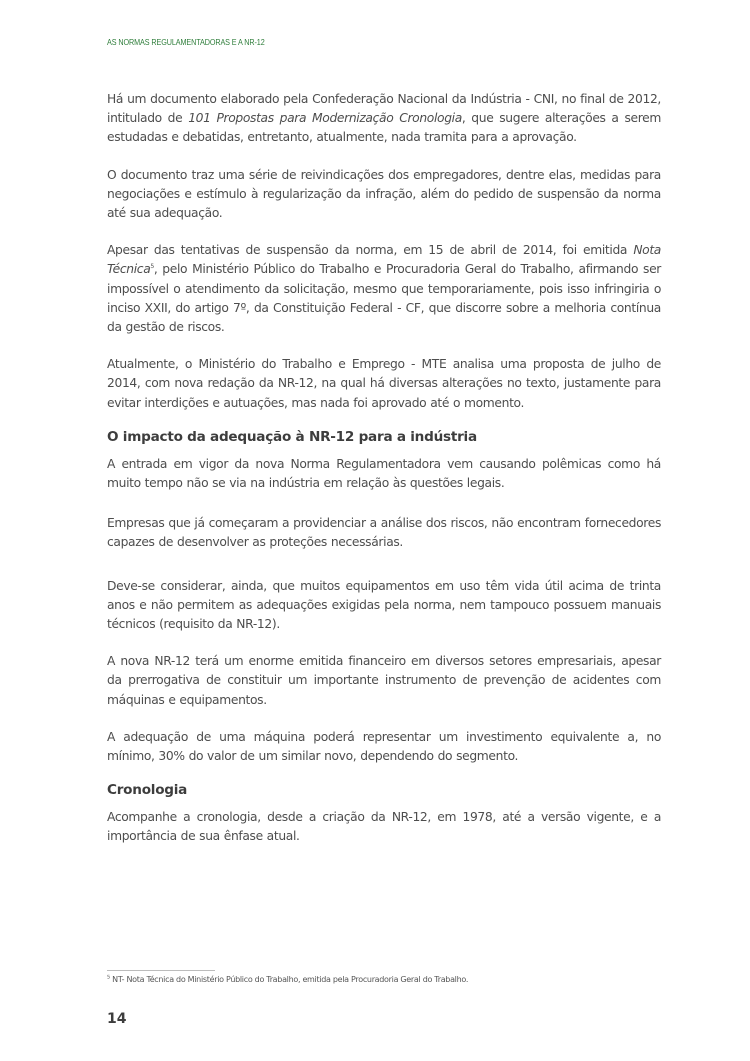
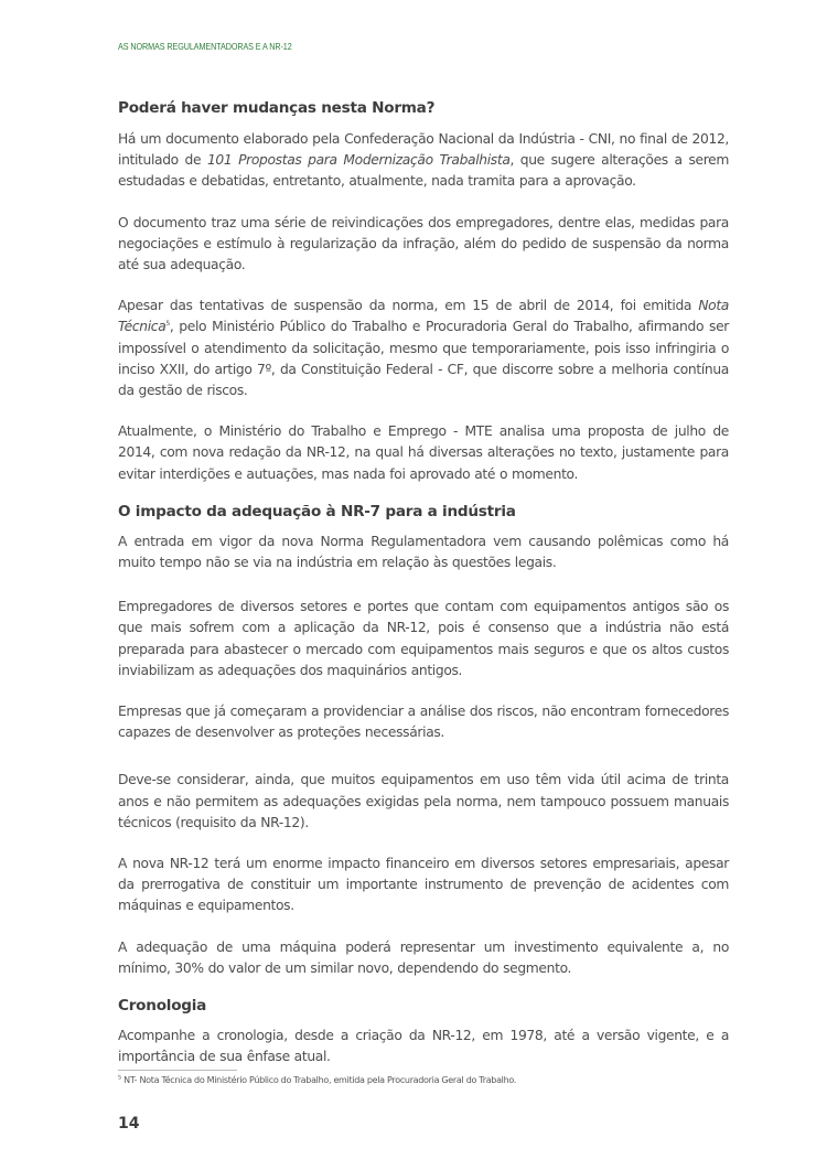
  AS NORMAS REGULAMENTADORAS E A NR-12
+ Poderá haver mudanças nesta Norma?
- Há um documento elaborado pela Confederação Nacional da Indústria - CNI, no final de 2012, intitulado de 101 Propostas para Modernização Cronologia, que sugere alterações a serem estudadas e debatidas, entretanto, atualmente, nada tramita para a aprovação.
+ Há um documento elaborado pela Confederação Nacional da Indústria - CNI, no final de 2012, intitulado de 101 Propostas para Modernização Trabalhista, que sugere alterações a serem estudadas e debatidas, entretanto, atualmente, nada tramita para a aprovação.
  O documento traz uma série de reivindicações dos empregadores, dentre elas, medidas para negociações e estímulo à regularização da infração, além do pedido de suspensão da norma até sua adequação.
  Apesar das tentativas de suspensão da norma, em 15 de abril de 2014, foi emitida Nota Técnica , pelo Ministério Público do Trabalho e Procuradoria Geral do Trabalho, afirmando ser impossível o atendimento da solicitação, mesmo que temporariamente, pois isso infringiria o inciso XXII, do artigo 7º, da Constituição Federal - CF, que discorre sobre a melhoria contínua da gestão de riscos.
  Atualmente, o Ministério do Trabalho e Emprego - MTE analisa uma proposta de julho de 2014, com nova redação da NR-12, na qual há diversas alterações no texto, justamente para evitar interdições e autuações, mas nada foi aprovado até o momento.
- O impacto da adequação à NR-12 para a indústria
+ O impacto da adequação à NR-7 para a indústria
  A entrada em vigor da nova Norma Regulamentadora vem causando polêmicas como há muito tempo não se via na indústria em relação às questões legais.
+ Empregadores de diversos setores e portes que contam com equipamentos antigos são os que mais sofrem com a aplicação da NR-12, pois é consenso que a indústria não está preparada para abastecer o mercado com equipamentos mais seguros e que os altos custos inviabilizam as adequações dos maquinários antigos.
  Empresas que já começaram a providenciar a análise dos riscos, não encontram fornecedores capazes de desenvolver as proteções necessárias.
  Deve-se considerar, ainda, que muitos equipamentos em uso têm vida útil acima de trinta anos e não permitem as adequações exigidas pela norma, nem tampouco possuem manuais técnicos (requisito da NR-12).
- A nova NR-12 terá um enorme emitida financeiro em diversos setores empresariais, apesar da prerrogativa de constituir um importante instrumento de prevenção de acidentes com máquinas e equipamentos.
+ A nova NR-12 terá um enorme impacto financeiro em diversos setores empresariais, apesar da prerrogativa de constituir um importante instrumento de prevenção de acidentes com máquinas e equipamentos.
  A adequação de uma máquina poderá representar um investimento equivalente a, no mínimo, 30% do valor de um similar novo, dependendo do segmento.
  Cronologia
  Acompanhe a cronologia, desde a criação da NR-12, em 1978, até a versão vigente, e a importância de sua ênfase atual.
  NT- Nota Técnica do Ministério Público do Trabalho, emitida pela Procuradoria Geral do Trabalho.
  14
